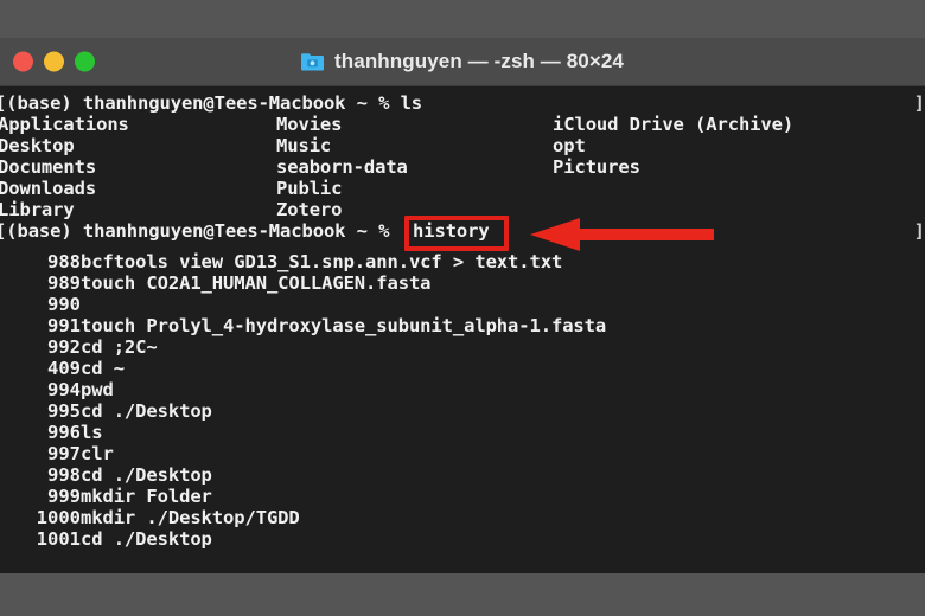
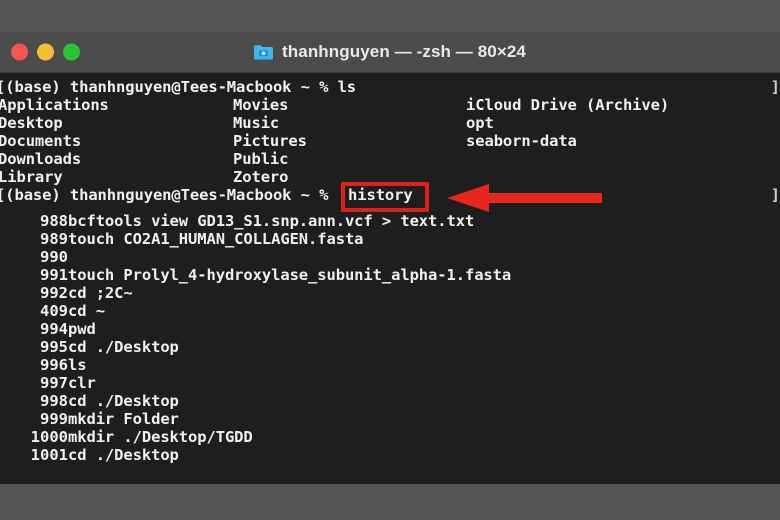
  thanhnguyen — -zsh — 80×24
  [(base) thanhnguyen@Tees-Macbook ~ % ls
  Applications
  Desktop
  Documents
  Downloads
  Library
  Movies
  Music
- seaborn-data
+ Pictures
  Public
  Zotero
  iCloud Drive (Archive)
  opt
- Pictures
+ seaborn-data
  ]
  ]
  [(base) thanhnguyen@Tees-Macbook ~ %
  history
  988
  989
  990
  991
  992
  409
  994
  995
  996
  997
  998
  999
  1000
  1001
  bcftools view GD13_S1.snp.ann.vcf > text.txt
  touch CO2A1_HUMAN_COLLAGEN.fasta
  touch Prolyl_4-hydroxylase_subunit_alpha-1.fasta
  cd ;2C~
  cd ~
  pwd
  cd ./Desktop
  ls
  clr
  cd ./Desktop
  mkdir Folder
  mkdir ./Desktop/TGDD
  cd ./Desktop
